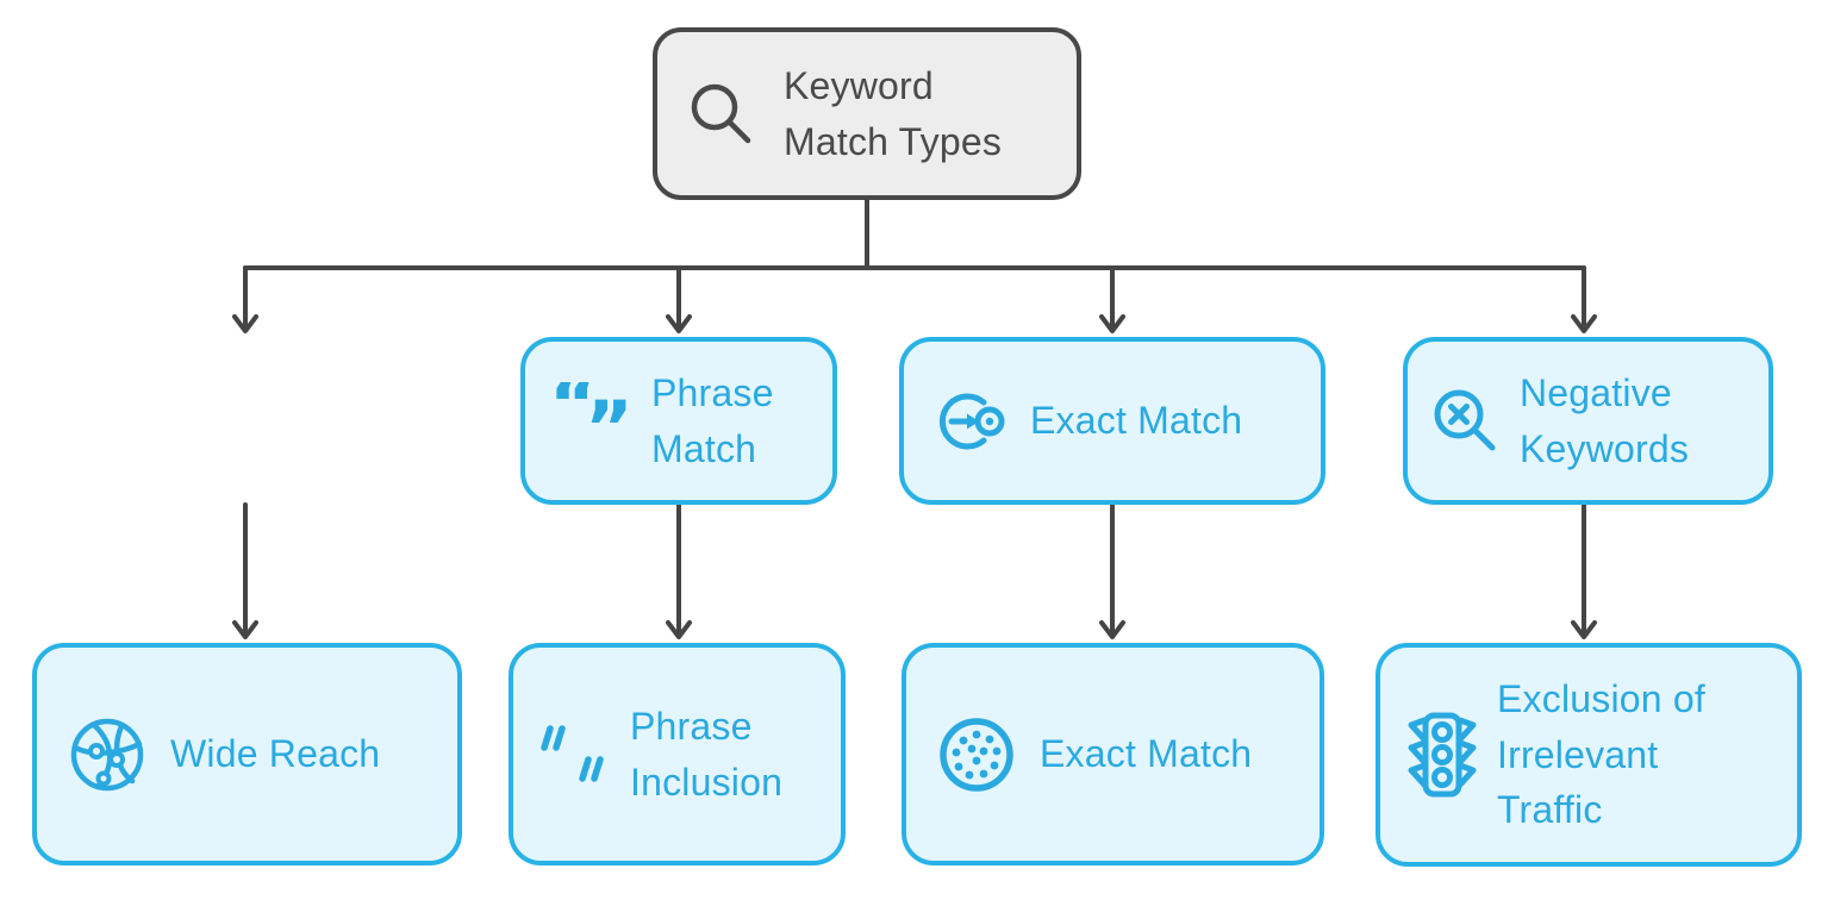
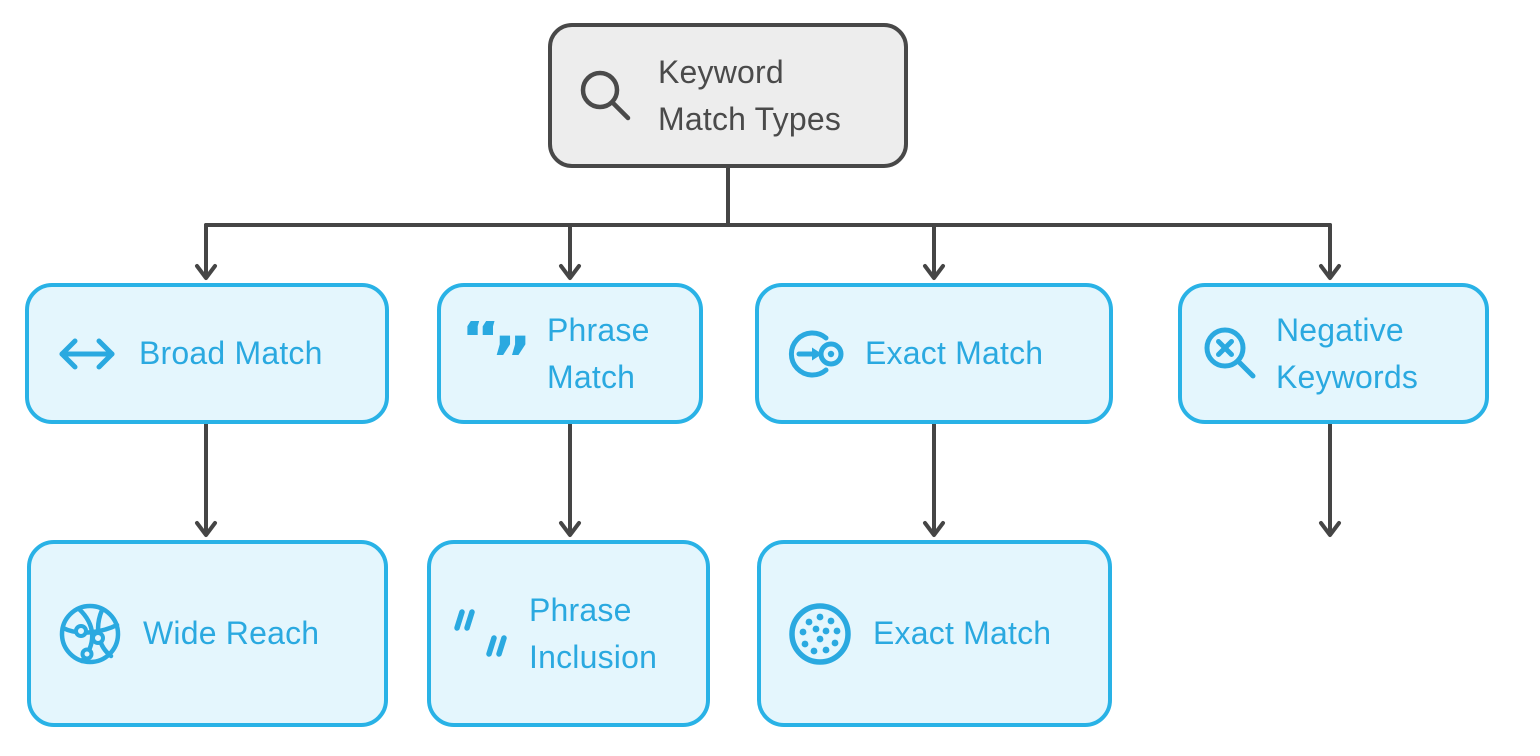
  Keyword Match Types
+ Broad Match
  “
  ”
  Phrase Match
  Exact Match
  Negative Keywords
  Wide Reach
  Phrase Inclusion
  Exact Match
- Exclusion of Irrelevant Traffic
